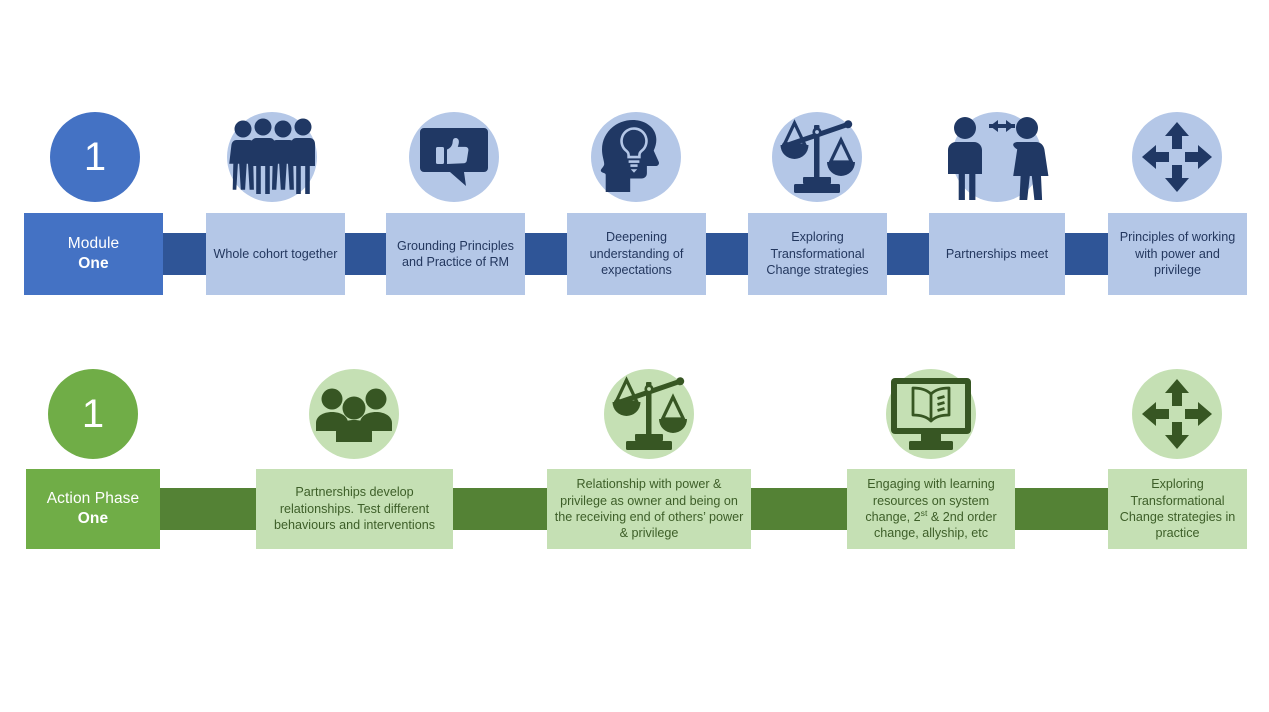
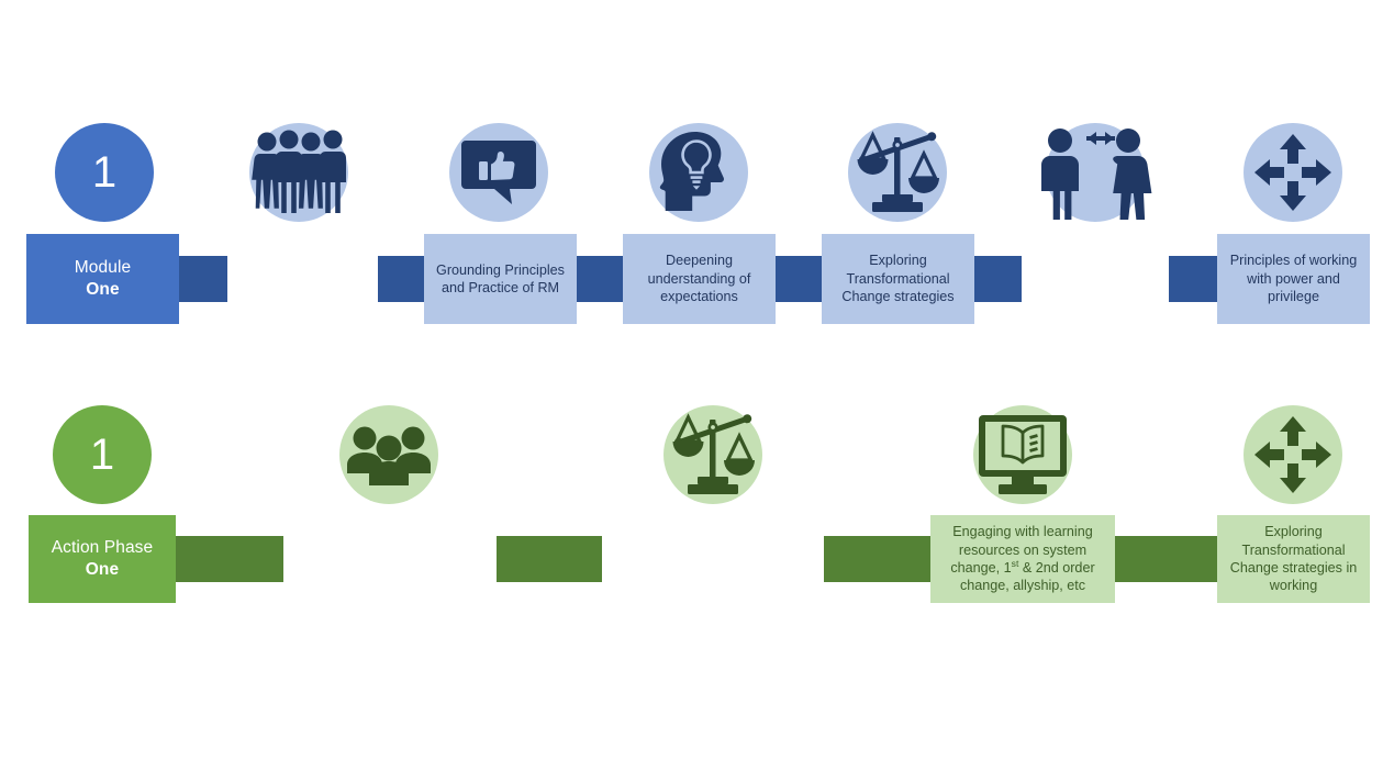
  1
  Module
  One
- Whole cohort together
  Grounding Principles and Practice of RM
  Deepening understanding of expectations
  Exploring Transformational Change strategies
- Partnerships meet
  Principles of working with power and privilege
  1
  Action Phase
  One
- Partnerships develop relationships. Test different behaviours and interventions
- Relationship with power & privilege as owner and being on the receiving end of others’ power & privilege
- Engaging with learning resources on system change, 2st & 2nd order change, allyship, etc
+ Engaging with learning resources on system change, 1st & 2nd order change, allyship, etc
- Exploring Transformational Change strategies in practice
+ Exploring Transformational Change strategies in working
